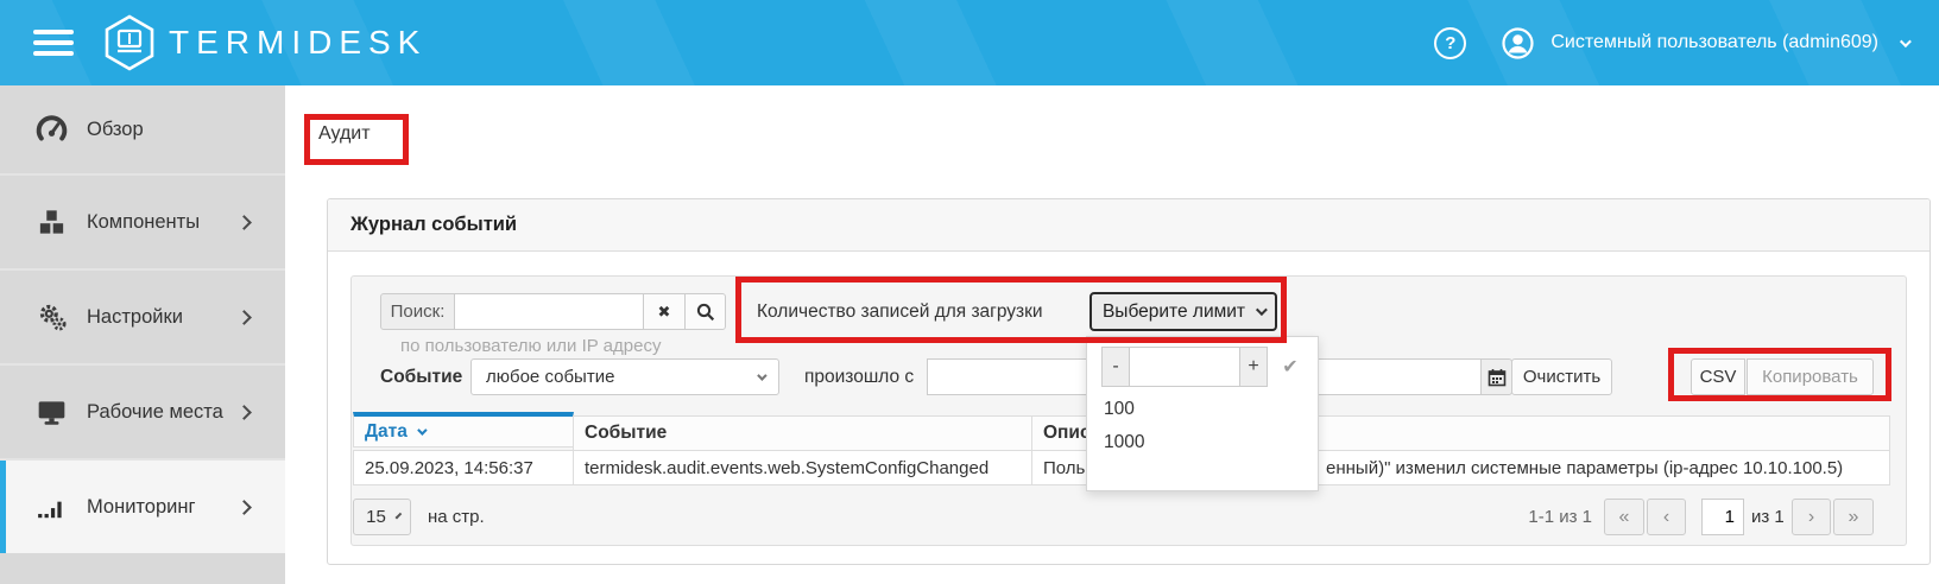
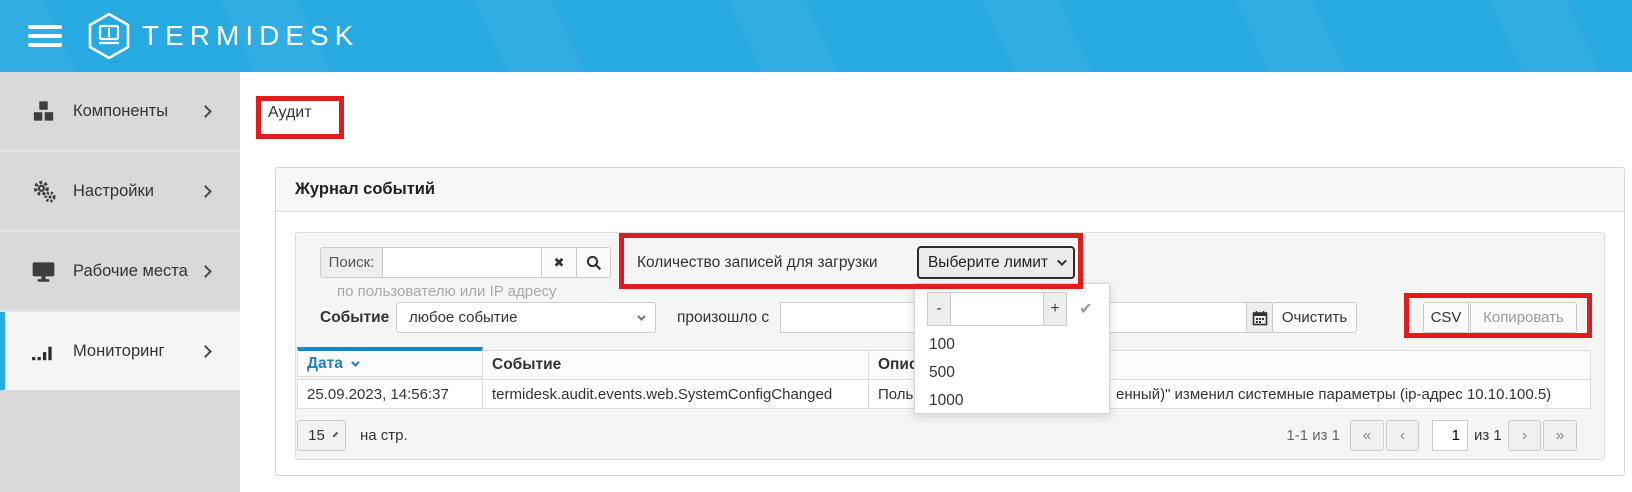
  TERMIDESK
- ?
- Системный пользователь (admin609)
- Обзор
  Компоненты
  Настройки
  Рабочие места
  Мониторинг
  Аудит
  Журнал событий
  Поиск:
  ✖
  Количество записей для загрузки
  Выберите лимит
  по пользователю или IP адресу
  Событие
  любое событие
  произошло с
  Очистить
  CSV
  Копировать
  Дата
  Событие
  25.09.2023, 14:56:37
  termidesk.audit.events.web.SystemConfigChanged
  Поль
  енный)" изменил системные параметры (ip-адрес 10.10.100.5)
  15
  на стр.
  1-1 из 1
  «
  ‹
  1
  из 1
  ›
  »
  -
  +
  ✔
  100
+ 500
  1000
